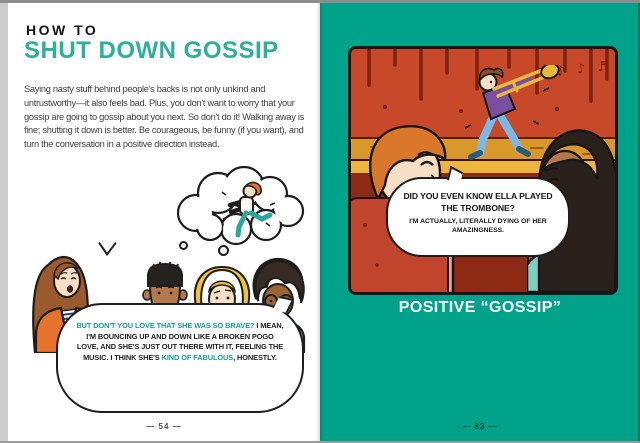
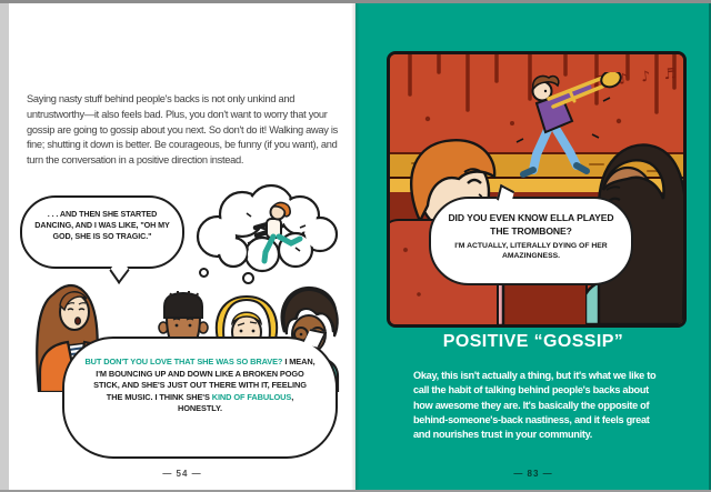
- HOW TO
- SHUT DOWN GOSSIP
  Saying nasty stuff behind people's backs is not only unkind and untrustworthy—it also feels bad. Plus, you don't want to worry that your gossip are going to gossip about you next. So don't do it! Walking away is fine; shutting it down is better. Be courageous, be funny (if you want), and turn the conversation in a positive direction instead.
+ . . . AND THEN SHE STARTED DANCING, AND I WAS LIKE, "OH MY GOD, SHE IS SO TRAGIC."
- BUT DON'T YOU LOVE THAT SHE WAS SO BRAVE? I MEAN, I'M BOUNCING UP AND DOWN LIKE A BROKEN POGO LOVE, AND SHE'S JUST OUT THERE WITH IT, FEELING THE MUSIC. I THINK SHE'S KIND OF FABULOUS, HONESTLY.
+ BUT DON'T YOU LOVE THAT SHE WAS SO BRAVE? I MEAN, I'M BOUNCING UP AND DOWN LIKE A BROKEN POGO STICK, AND SHE'S JUST OUT THERE WITH IT, FEELING THE MUSIC. I THINK SHE'S KIND OF FABULOUS, HONESTLY.
  — 54 —
  DID YOU EVEN KNOW ELLA PLAYED THE TROMBONE?
  POSITIVE “GOSSIP”
+ Okay, this isn't actually a thing, but it's what we like to call the habit of talking behind people's backs about how awesome they are. It's basically the opposite of behind-someone's-back nastiness, and it feels great and nourishes trust in your community.
  — 83 —
